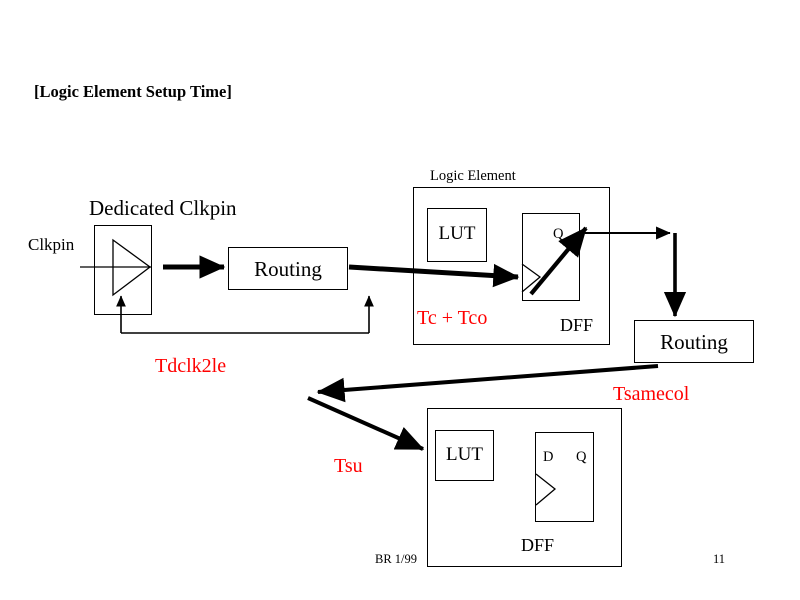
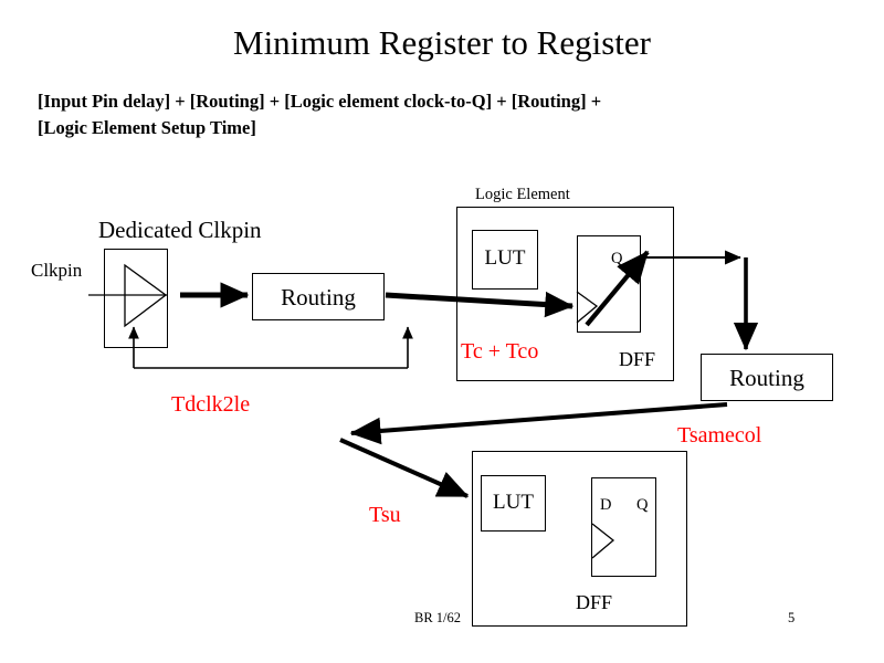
+ Minimum Register to Register
+ [Input Pin delay] + [Routing] + [Logic element clock-to-Q] + [Routing] +
  [Logic Element Setup Time]
  Clkpin
  Dedicated Clkpin
  Logic Element
  Tdclk2le
  Tc + Tco
  Tsamecol
  Tsu
  Routing
  LUT
  Q
  DFF
  Routing
  LUT
  D
  Q
  DFF
- BR 1/99
+ BR 1/62
- 11
+ 5
